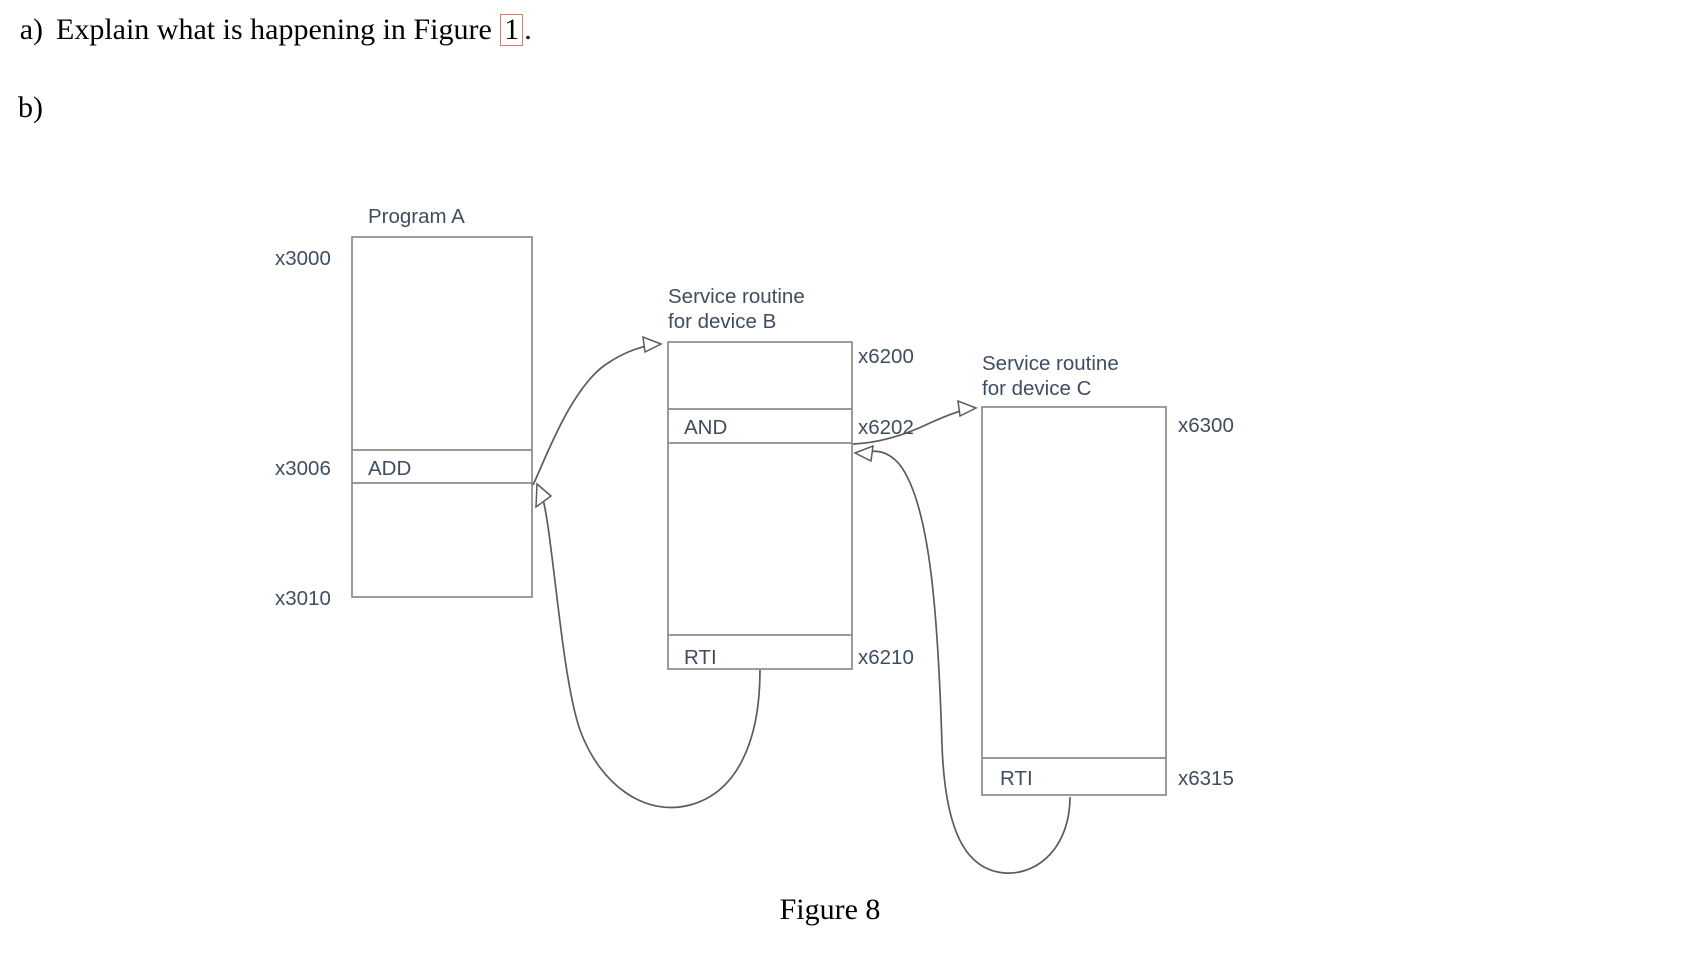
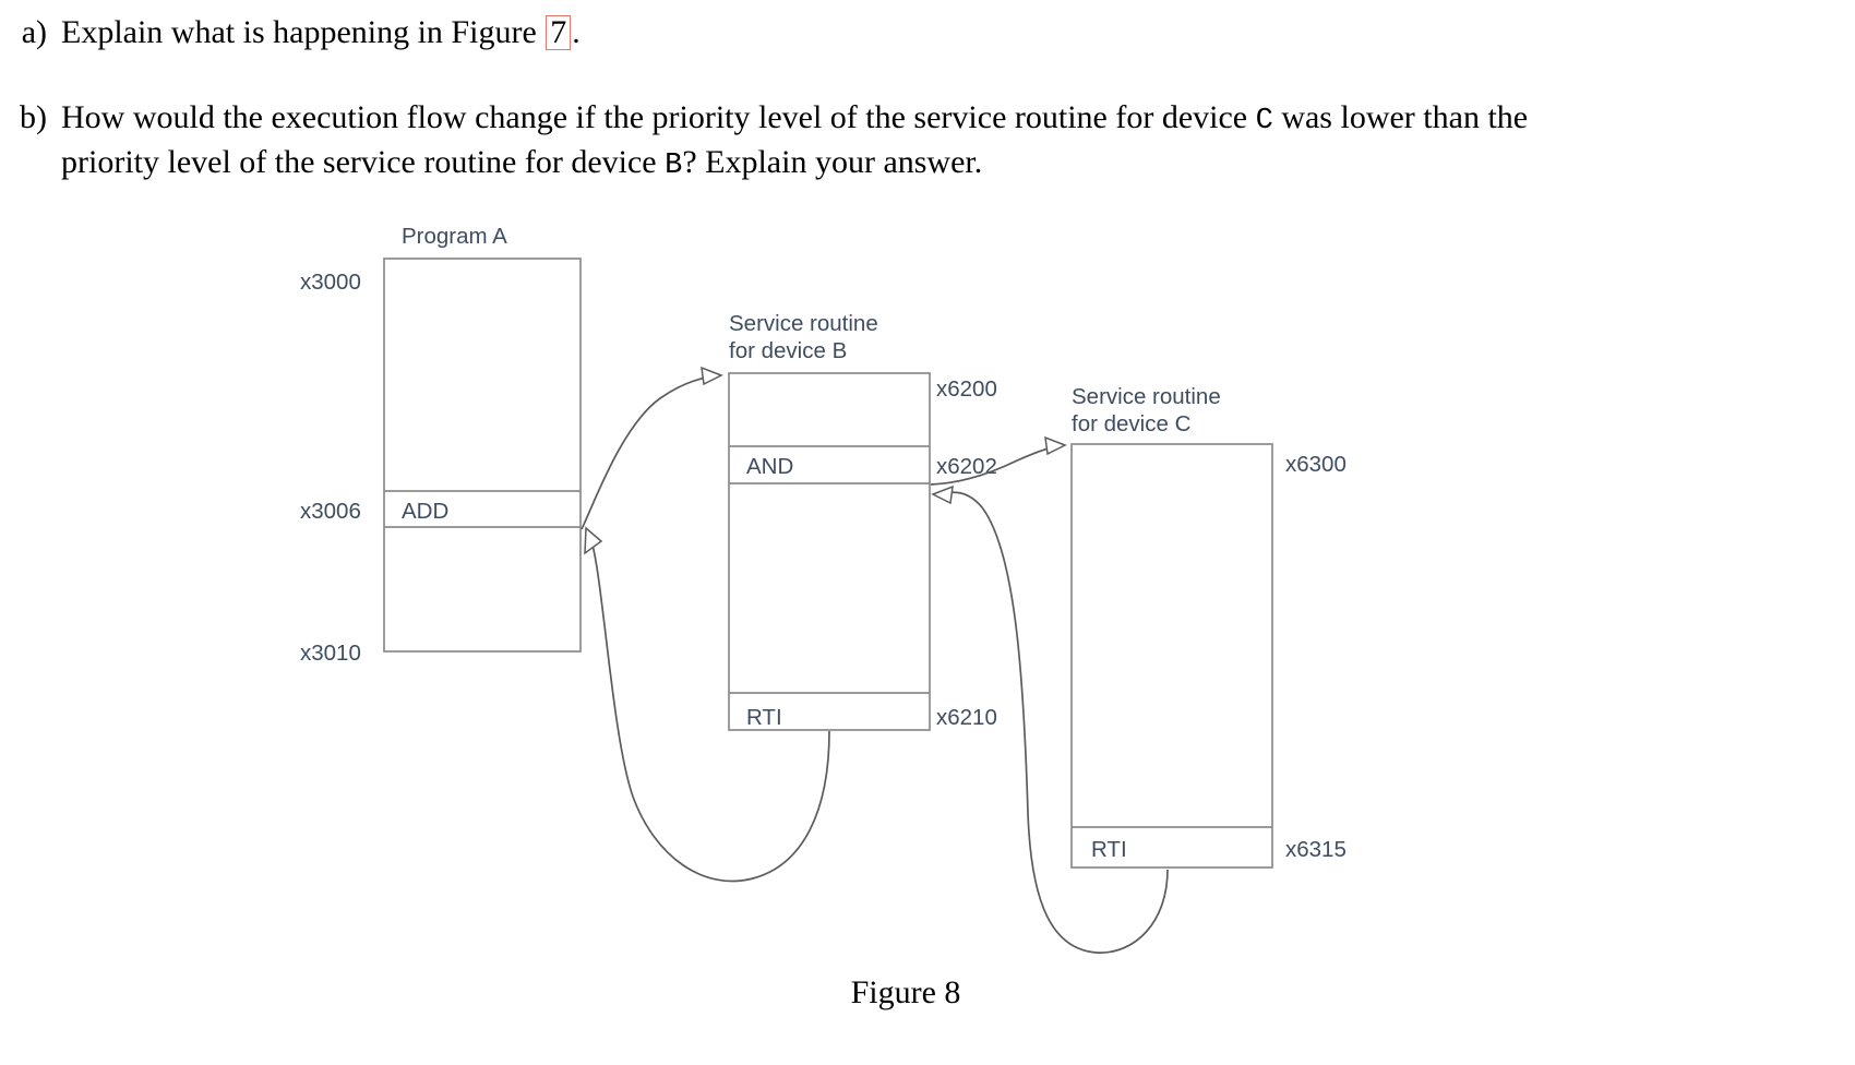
  a)
- Explain what is happening in Figure 1 .
+ Explain what is happening in Figure 7 .
  b)
+ How would the execution flow change if the priority level of the service routine for device C was lower than the priority level of the service routine for device B? Explain your answer.
  Program A
  x3000
  x3006
  x3010
  ADD
  Service routine
  for device B
  x6200
  x6202
  x6210
  AND
  RTI
  Service routine
  for device C
  x6300
  x6315
  RTI
  Figure 8
